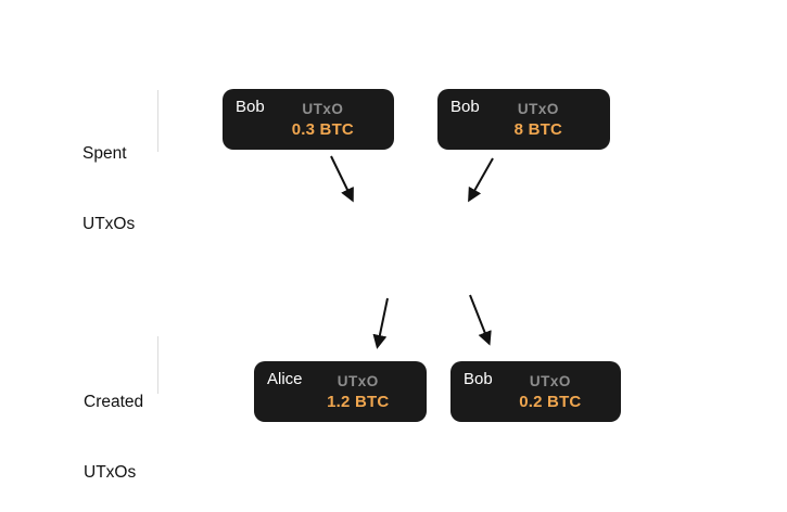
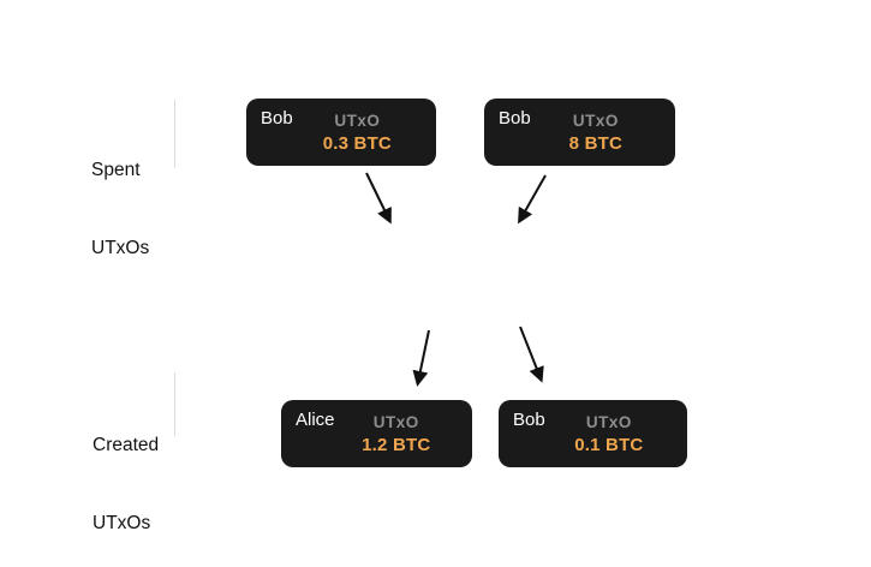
  Spent
  UTxOs
  Bob
  UTxO
  0.3 BTC
  Bob
  UTxO
  8 BTC
  Created
  UTxOs
  Alice
  UTxO
  1.2 BTC
  Bob
  UTxO
- 0.2 BTC
+ 0.1 BTC
